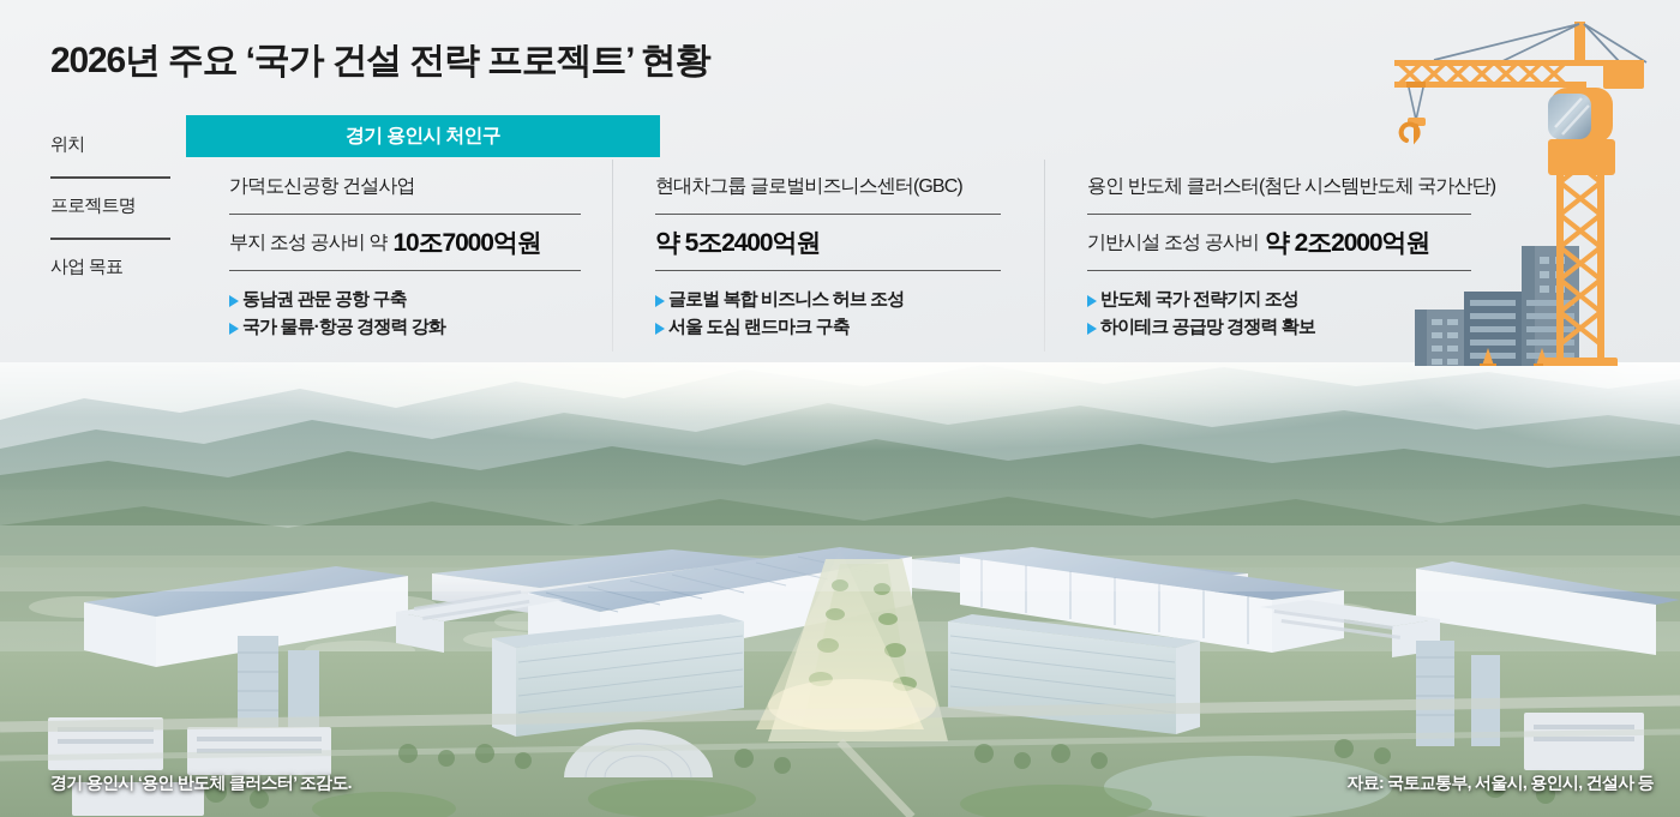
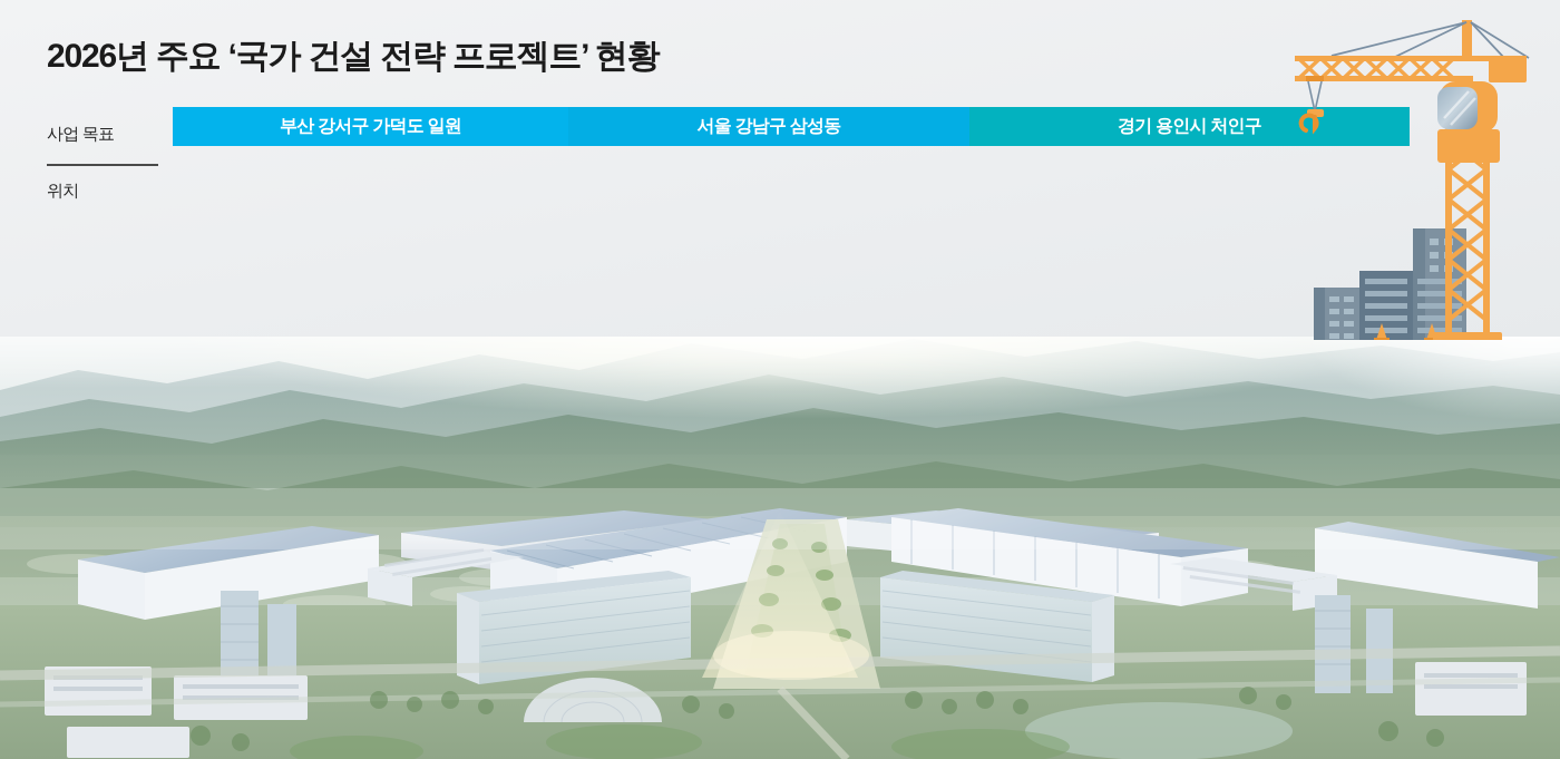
  2026년 주요 ‘국가 건설 전략 프로젝트’ 현황
- 위치
+ 사업 목표
- 프로젝트명
- 사업 목표
+ 위치
+ 부산 강서구 가덕도 일원
+ 서울 강남구 삼성동
  경기 용인시 처인구
- 가덕도신공항 건설사업
- 부지 조성 공사비 약
- 10조7000억원
- 동남권 관문 공항 구축
- 국가 물류·항공 경쟁력 강화
- 현대차그룹 글로벌비즈니스센터(GBC)
- 약 5조2400억원
- 글로벌 복합 비즈니스 허브 조성
- 서울 도심 랜드마크 구축
- 용인 반도체 클러스터(첨단 시스템반도체 국가산단)
- 기반시설 조성 공사비
- 약 2조2000억원
- 반도체 국가 전략기지 조성
- 하이테크 공급망 경쟁력 확보
- 경기 용인시 ‘용인 반도체 클러스터’ 조감도.
- 자료: 국토교통부, 서울시, 용인시, 건설사 등
